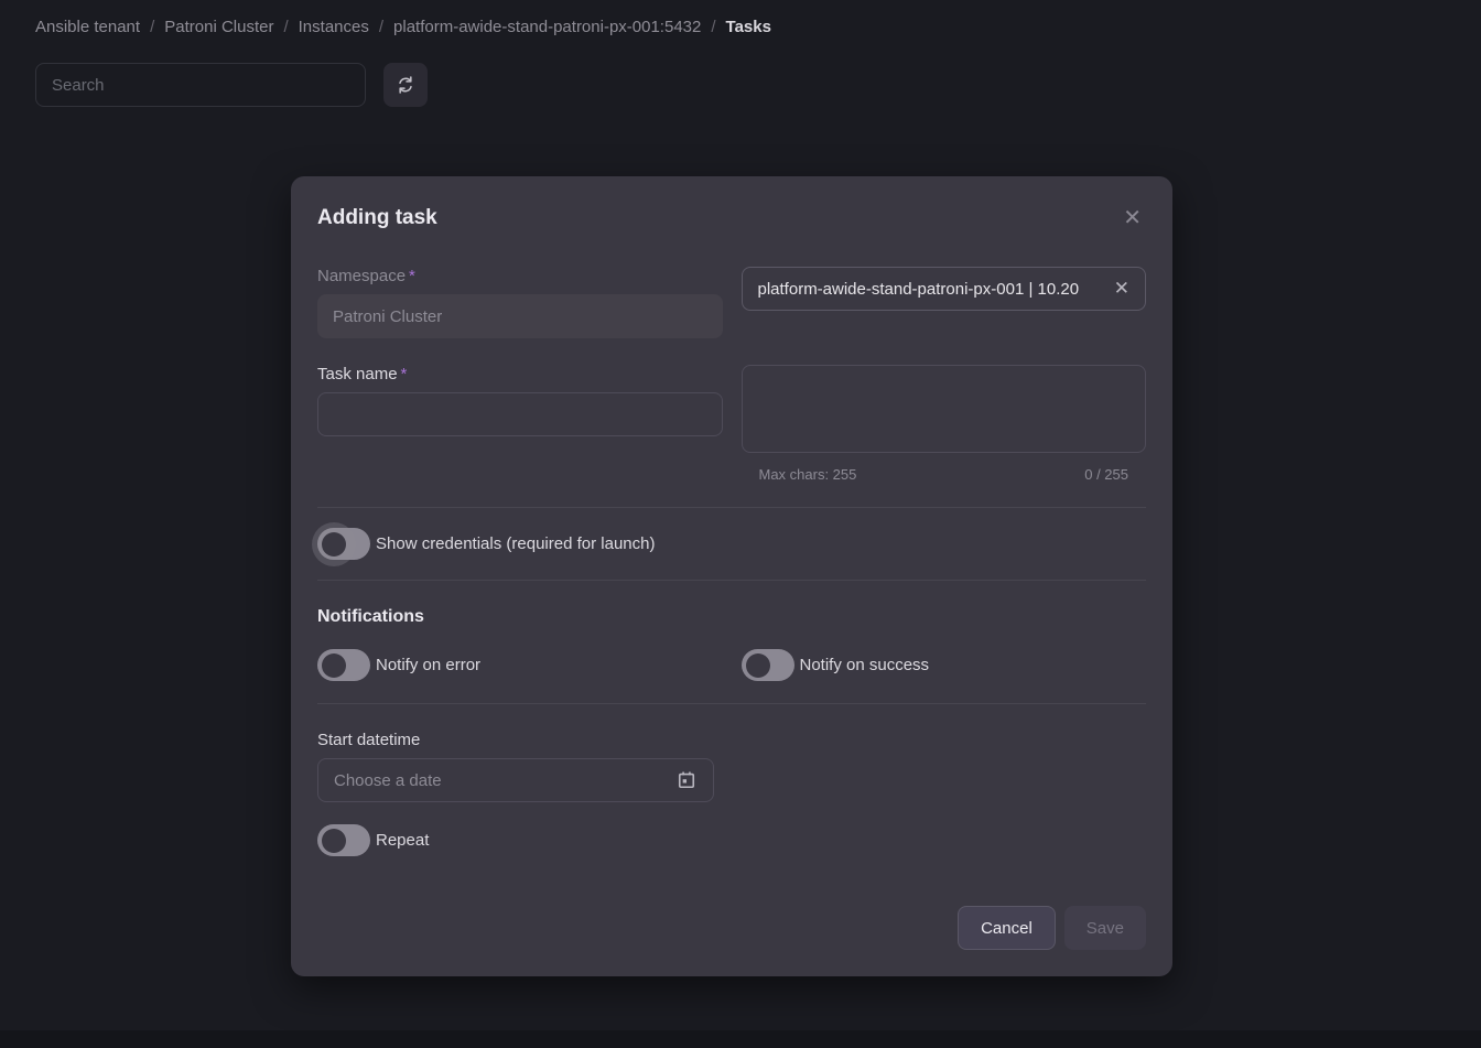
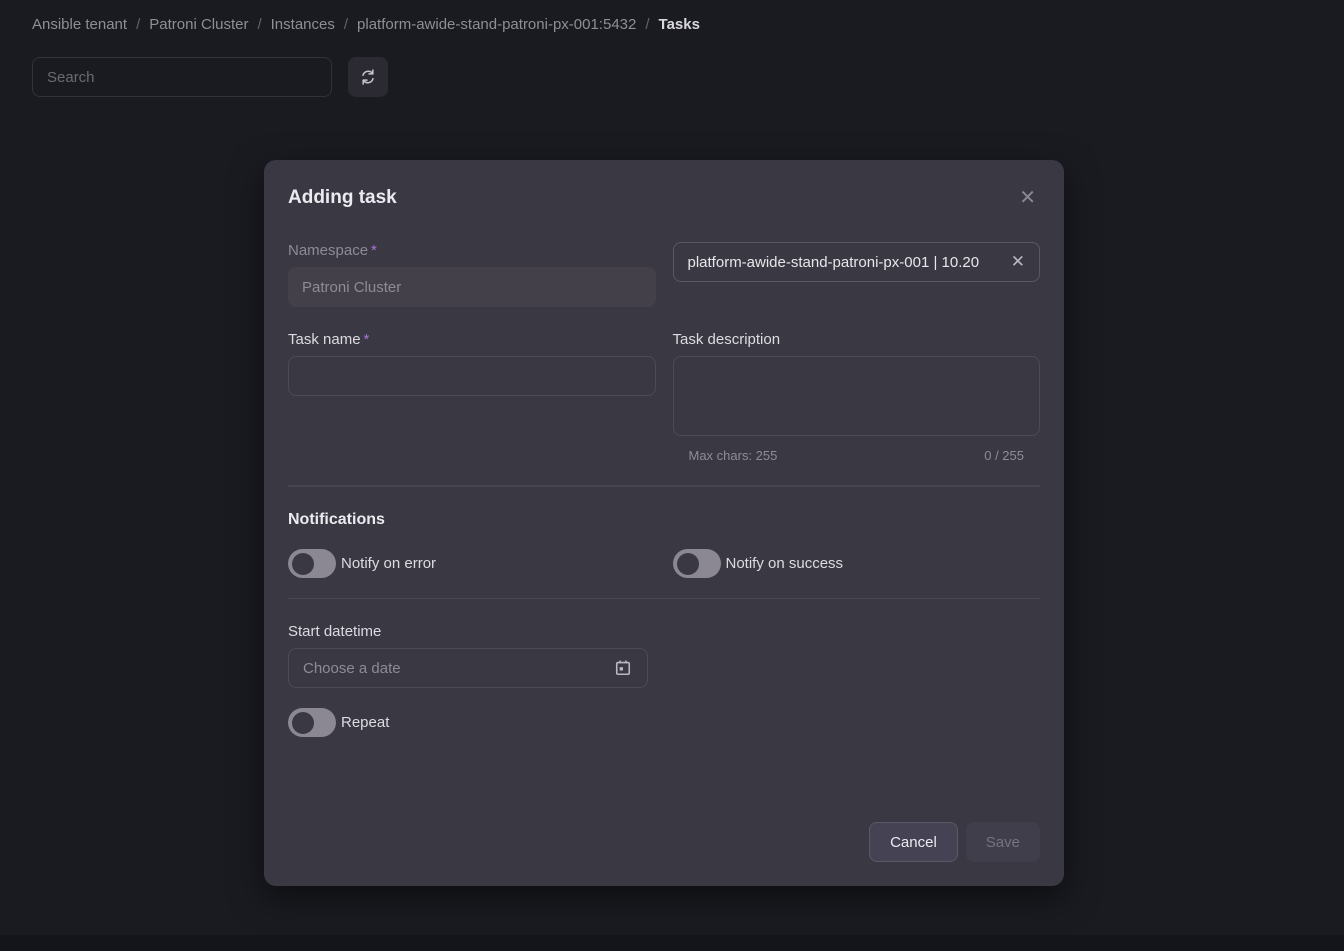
  Ansible tenant
  /
  Patroni Cluster
  /
  Instances
  /
  platform-awide-stand-patroni-px-001:5432
  /
  Tasks
  Search
  Adding task
  ✕
  Namespace *
  Patroni Cluster
  platform-awide-stand-patroni-px-001 | 10.20
  ✕
  Task name *
+ Task description
  Max chars: 255
  0 / 255
- Show credentials (required for launch)
  Notifications
  Notify on error
  Notify on success
  Start datetime
  Choose a date
  Repeat
  Cancel
  Save
